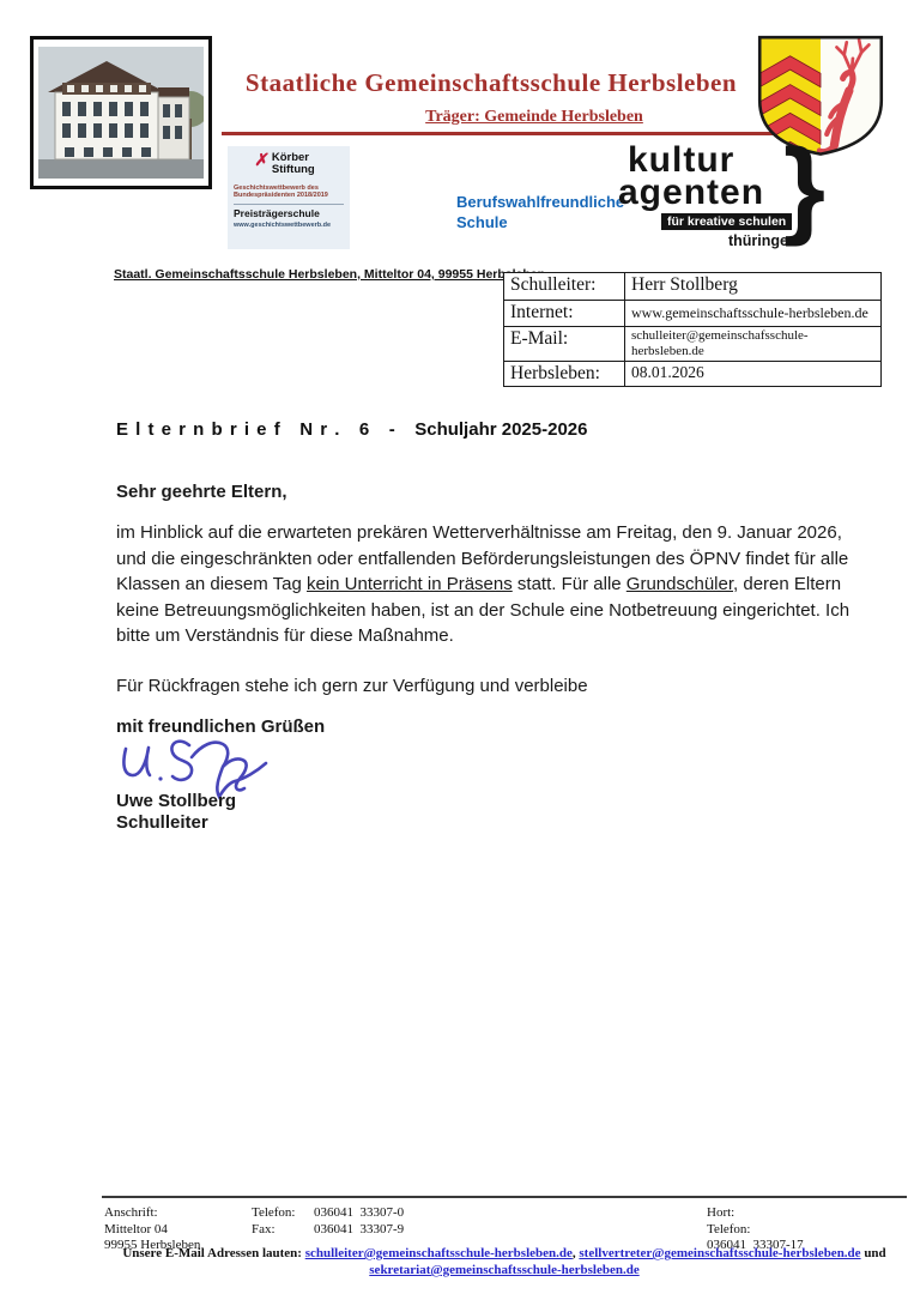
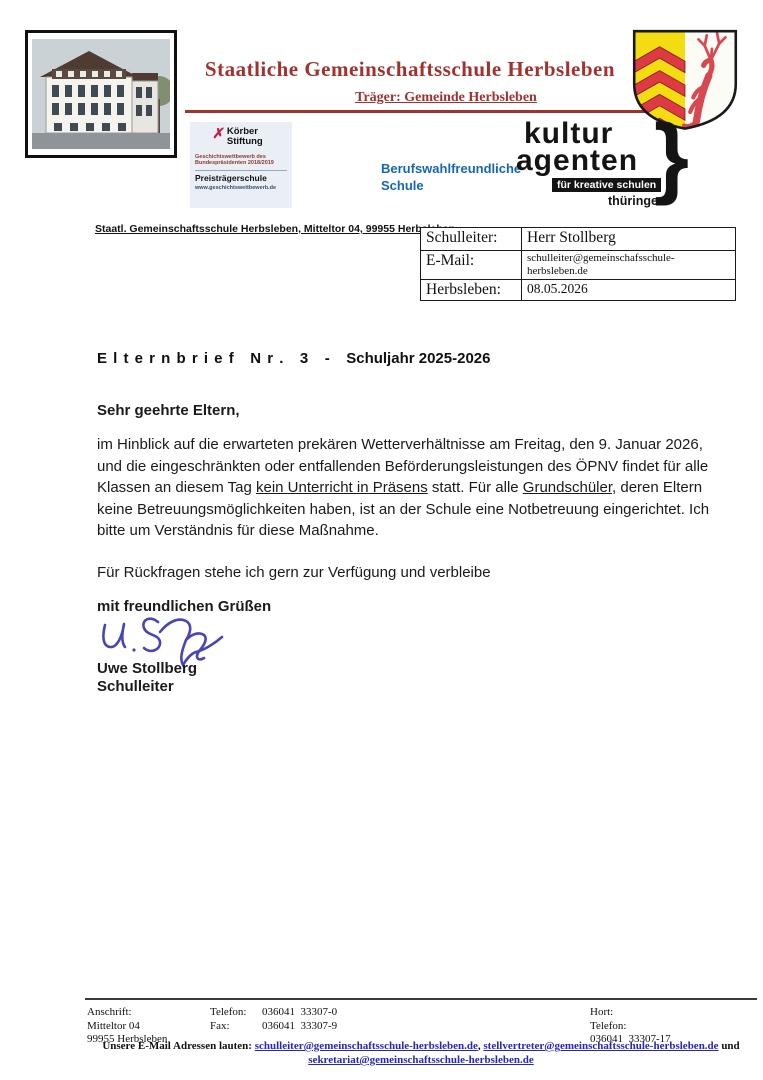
  Staatliche Gemeinschaftsschule Herbsleben
  Träger: Gemeinde Herbsleben
  Körber Stiftung
  Preisträgerschule
  Berufswahlfreundlich Schule
  kultur
  agenten
  für kreative schulen
  thüringen
  }
  Staatl. Gemeinschaftsschule Herbsleben, Mitteltor 04, 99955 Herb
  Schulleiter:	Herr Stollberg
- Internet:	www.gemeinschaftsschule-herbsleben.de
  E-Mail:	schulleiter@gemeinschafsschule-herbsleben.de
- Herbsleben:	08.01.2026
+ Herbsleben:	08.05.2026
- E l t e r n b r i e f N r . 6 - Schuljahr 2025-2026
+ E l t e r n b r i e f N r . 3 - Schuljahr 2025-2026
  Sehr geehrte Eltern,
  im Hinblick auf die erwarteten prekären Wetterverhältnisse am Freitag, den 9. Januar 2026, und die eingeschränkten oder entfallenden Beförderungsleistungen des ÖPNV findet für alle Klassen an diesem Tag kein Unterricht in Präsens statt. Für alle Grundschüler, deren Eltern keine Betreuungsmöglichkeiten haben, ist an der Schule eine Notbetreuung eingerichtet. Ich bitte um Verständnis für diese Maßnahme.
  Für Rückfragen stehe ich gern zur Verfügung und verbleibe
  mit freundlichen Grüßen
  Uwe Stollberg
  Schulleiter
  Anschrift:
  Mitteltor 04
  99955 Herbsleben
  Telefon: 036041 33307-0
  Fax: 036041 33307-9
  Hort:
  Telefon:
  036041 33307-17
  Unsere E-Mail Adressen lauten: schulleiter@gemeinschaftsschule-herbsleben.de, stellvertreter@gemeinschaftsschule-herbsleben.de und
  sekretariat@gemeinschaftsschule-herbsleben.de
